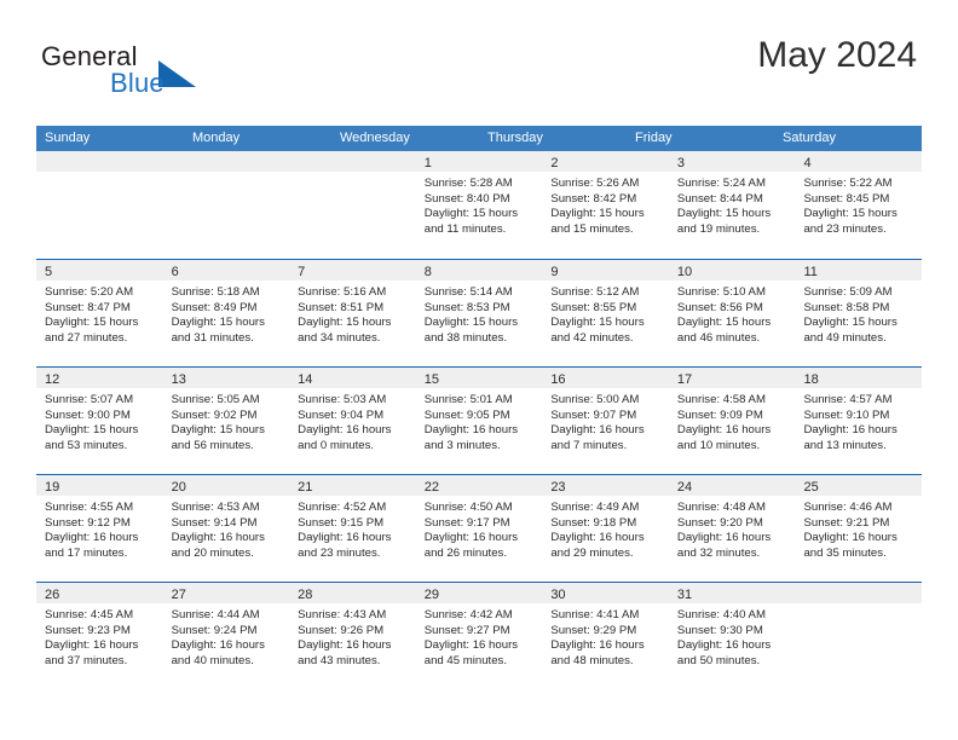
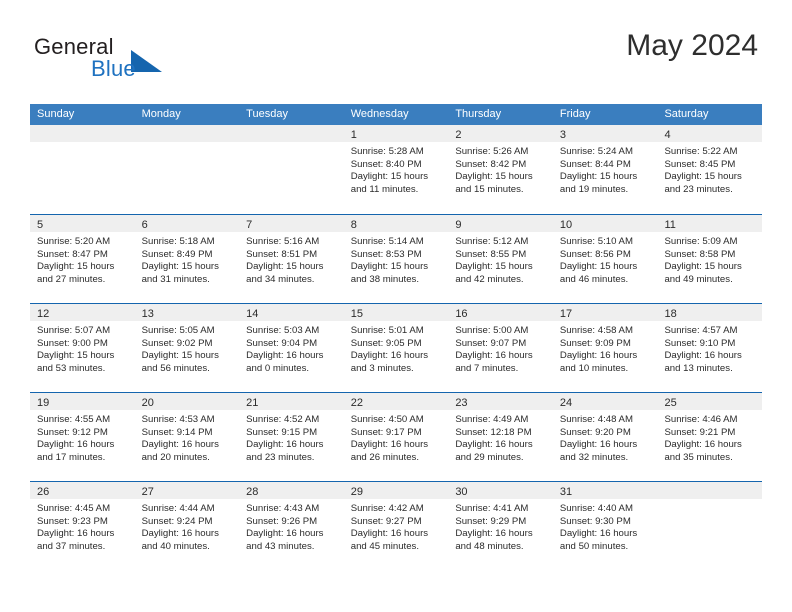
  General
  Blue
  May 2024
  Sunday
  Monday
+ Tuesday
  Wednesday
  Thursday
  Friday
  Saturday
  1
  Sunrise: 5:28 AM
  Sunset: 8:40 PM
  Daylight: 15 hours
  and 11 minutes.
  2
  Sunrise: 5:26 AM
  Sunset: 8:42 PM
  Daylight: 15 hours
  and 15 minutes.
  3
  Sunrise: 5:24 AM
  Sunset: 8:44 PM
  Daylight: 15 hours
  and 19 minutes.
  4
  Sunrise: 5:22 AM
  Sunset: 8:45 PM
  Daylight: 15 hours
  and 23 minutes.
  5
  Sunrise: 5:20 AM
  Sunset: 8:47 PM
  Daylight: 15 hours
  and 27 minutes.
  6
  Sunrise: 5:18 AM
  Sunset: 8:49 PM
  Daylight: 15 hours
  and 31 minutes.
  7
  Sunrise: 5:16 AM
  Sunset: 8:51 PM
  Daylight: 15 hours
  and 34 minutes.
  8
  Sunrise: 5:14 AM
  Sunset: 8:53 PM
  Daylight: 15 hours
  and 38 minutes.
  9
  Sunrise: 5:12 AM
  Sunset: 8:55 PM
  Daylight: 15 hours
  and 42 minutes.
  10
  Sunrise: 5:10 AM
  Sunset: 8:56 PM
  Daylight: 15 hours
  and 46 minutes.
  11
  Sunrise: 5:09 AM
  Sunset: 8:58 PM
  Daylight: 15 hours
  and 49 minutes.
  12
  Sunrise: 5:07 AM
  Sunset: 9:00 PM
  Daylight: 15 hours
  and 53 minutes.
  13
  Sunrise: 5:05 AM
  Sunset: 9:02 PM
  Daylight: 15 hours
  and 56 minutes.
  14
  Sunrise: 5:03 AM
  Sunset: 9:04 PM
  Daylight: 16 hours
  and 0 minutes.
  15
  Sunrise: 5:01 AM
  Sunset: 9:05 PM
  Daylight: 16 hours
  and 3 minutes.
  16
  Sunrise: 5:00 AM
  Sunset: 9:07 PM
  Daylight: 16 hours
  and 7 minutes.
  17
  Sunrise: 4:58 AM
  Sunset: 9:09 PM
  Daylight: 16 hours
  and 10 minutes.
  18
  Sunrise: 4:57 AM
  Sunset: 9:10 PM
  Daylight: 16 hours
  and 13 minutes.
  19
  Sunrise: 4:55 AM
  Sunset: 9:12 PM
  Daylight: 16 hours
  and 17 minutes.
  20
  Sunrise: 4:53 AM
  Sunset: 9:14 PM
  Daylight: 16 hours
  and 20 minutes.
  21
  Sunrise: 4:52 AM
  Sunset: 9:15 PM
  Daylight: 16 hours
  and 23 minutes.
  22
  Sunrise: 4:50 AM
  Sunset: 9:17 PM
  Daylight: 16 hours
  and 26 minutes.
  23
  Sunrise: 4:49 AM
- Sunset: 9:18 PM
+ Sunset: 12:18 PM
  Daylight: 16 hours
  and 29 minutes.
  24
  Sunrise: 4:48 AM
  Sunset: 9:20 PM
  Daylight: 16 hours
  and 32 minutes.
  25
  Sunrise: 4:46 AM
  Sunset: 9:21 PM
  Daylight: 16 hours
  and 35 minutes.
  26
  Sunrise: 4:45 AM
  Sunset: 9:23 PM
  Daylight: 16 hours
  and 37 minutes.
  27
  Sunrise: 4:44 AM
  Sunset: 9:24 PM
  Daylight: 16 hours
  and 40 minutes.
  28
  Sunrise: 4:43 AM
  Sunset: 9:26 PM
  Daylight: 16 hours
  and 43 minutes.
  29
  Sunrise: 4:42 AM
  Sunset: 9:27 PM
  Daylight: 16 hours
  and 45 minutes.
  30
  Sunrise: 4:41 AM
  Sunset: 9:29 PM
  Daylight: 16 hours
  and 48 minutes.
  31
  Sunrise: 4:40 AM
  Sunset: 9:30 PM
  Daylight: 16 hours
  and 50 minutes.
